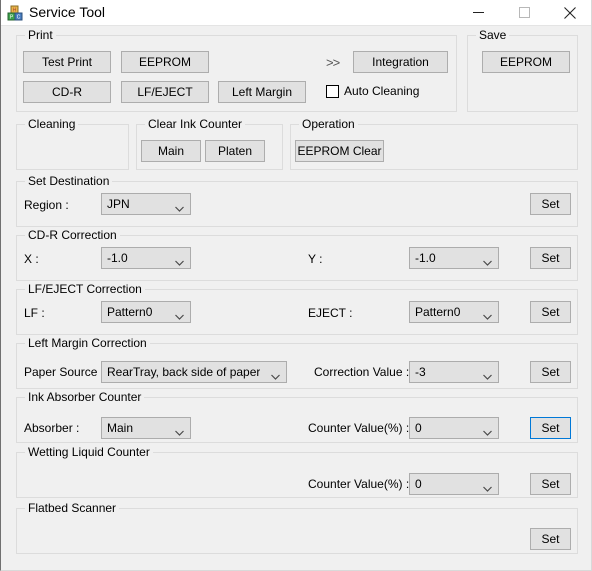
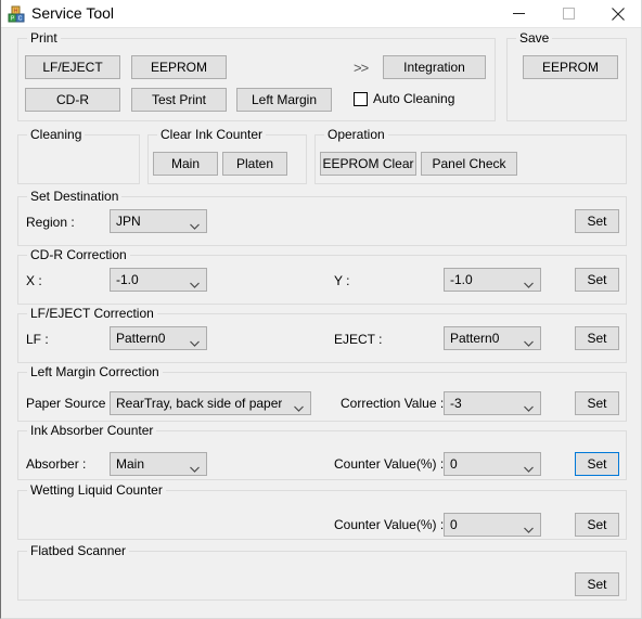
  Service Tool
  Print
- Test Print
+ LF/EJECT
  EEPROM
  >>
  Integration
  CD-R
- LF/EJECT
+ Test Print
  Left Margin
  Auto Cleaning
  Save
  EEPROM
  Cleaning
  Clear Ink Counter
  Main
  Platen
  Operation
  EEPROM Clear
+ Panel Check
  Set Destination
  Region :
  JPN
  Set
  CD-R Correction
  X :
  -1.0
  Y :
  -1.0
  Set
  LF/EJECT Correction
  LF :
  Pattern0
  EJECT :
  Pattern0
  Set
  Left Margin Correction
  Paper Source
  RearTray, back side of paper
  Correction Value :
  -3
  Set
  Ink Absorber Counter
  Absorber :
  Main
  Counter Value(%) :
  0
  Set
  Wetting Liquid Counter
  Counter Value(%) :
  0
  Set
  Flatbed Scanner
  Set
